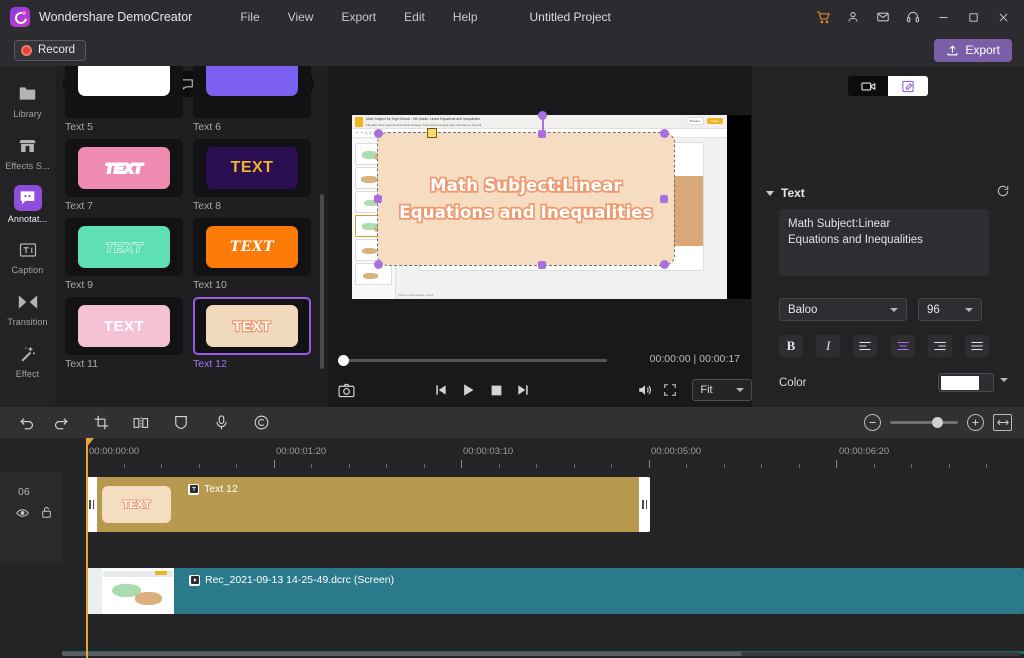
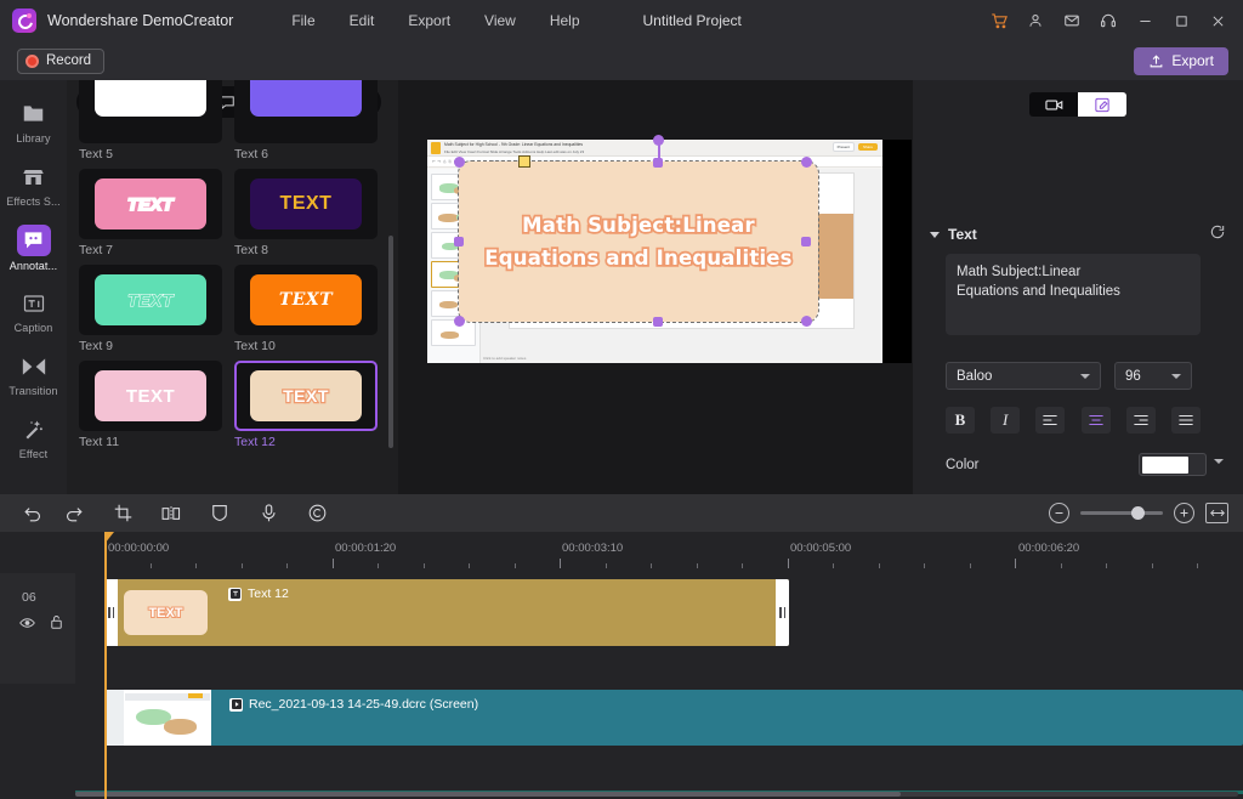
  Wondershare DemoCreator
  File
- View
+ Edit
  Export
- Edit
+ View
  Help
  Untitled Project
  Record
  Export
  Library
  Effects S...
  Annotat...
  Caption
  Transition
  Effect
  Text 5
  Text 6
  TEXT
  Text 7
  TEXT
  Text 8
  TEXT
  Text 9
  TEXT
  Text 10
  TEXT
  Text 11
  TEXT
  Text 12
  Math Subject:Linear
  Equations and Inequalities
- 00:00:00 | 00:00:17
- Fit
  Text
  Math Subject:Linear
  Equations and Inequalities
  Baloo
  96
  B
  I
  Color
  00:00:00:00
  00:00:01:20
  00:00:03:10
  00:00:05:00
  00:00:06:20
  06
  TEXT
  Text 12
  Rec_2021-09-13 14-25-49.dcrc (Screen)
